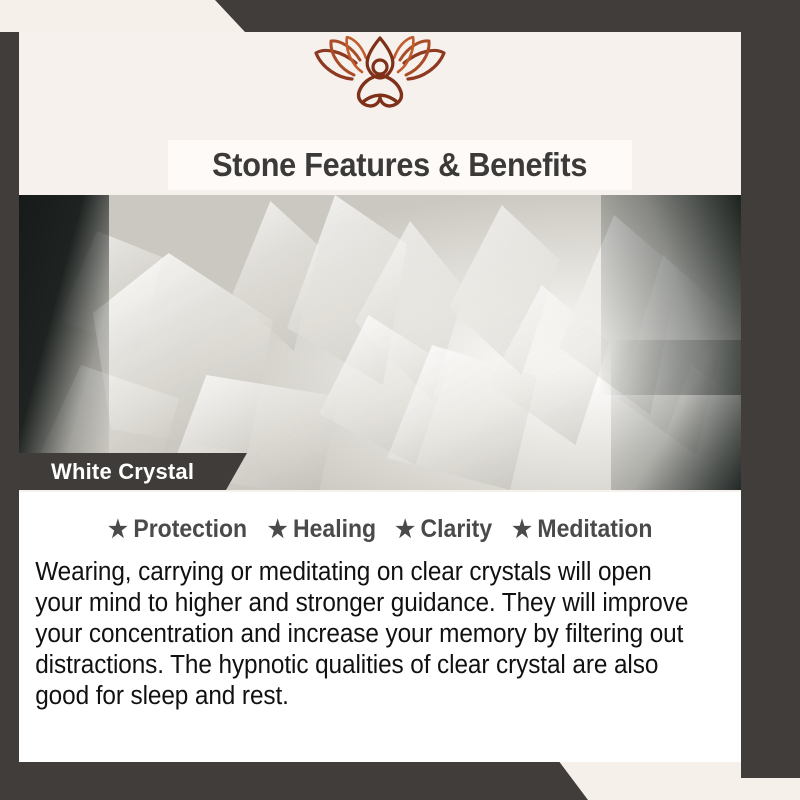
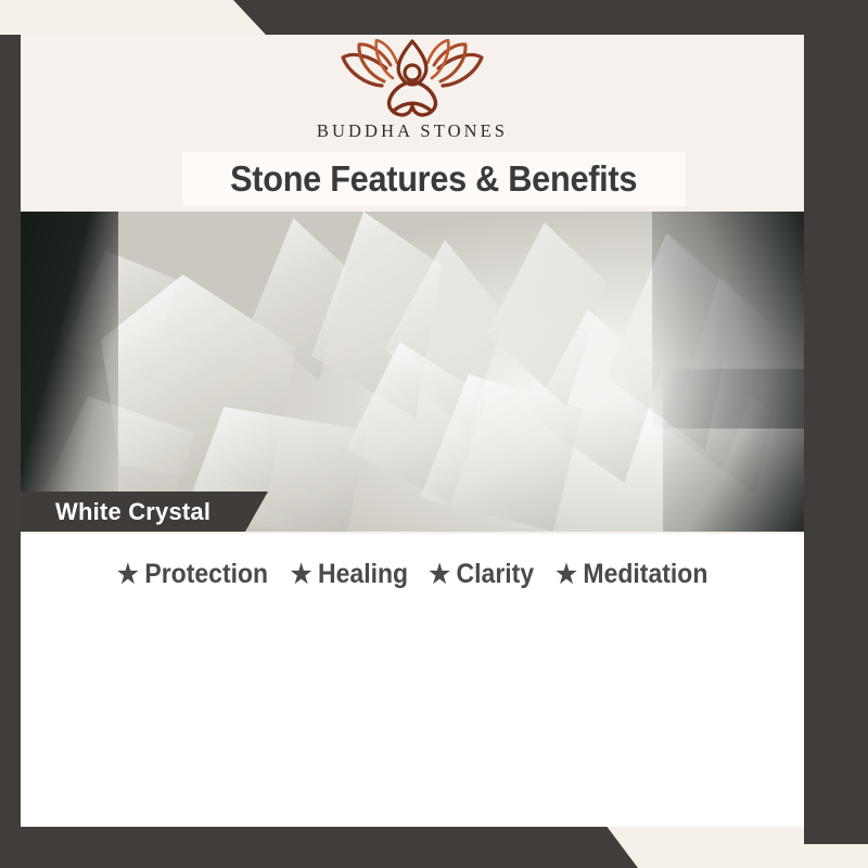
+ BUDDHA STONES
  Stone Features & Benefits
  White Crystal
  ★
  Protection
  ★
  Healing
  ★
  Clarity
  ★
  Meditation
- Wearing, carrying or meditating on clear crystals will open your mind to higher and stronger guidance. They will improve your concentration and increase your memory by filtering out distractions. The hypnotic qualities of clear crystal are also good for sleep and rest.
